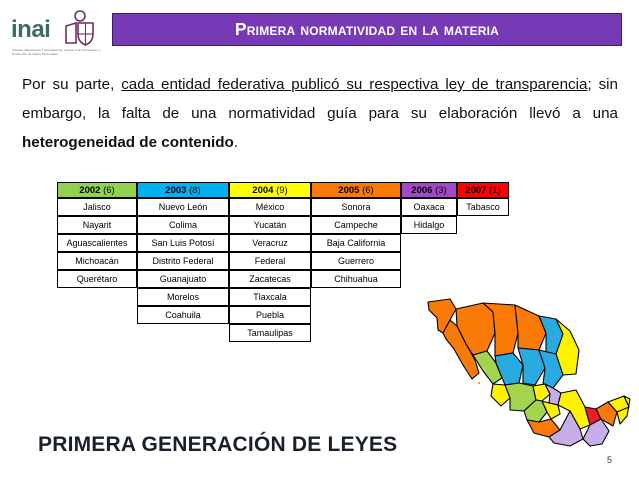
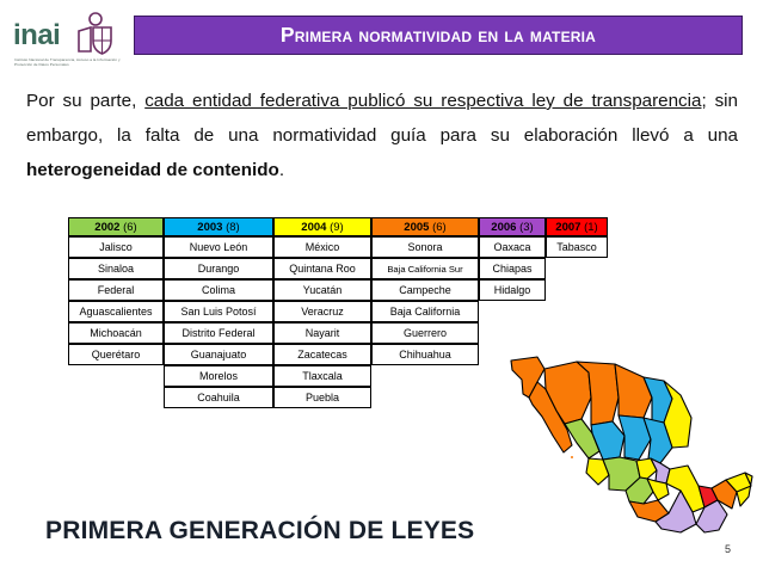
  inai
  Primera normatividad en la materia
  Por su parte, cada entidad federativa publicó su respectiva ley de transparencia; sin embargo, la falta de una normatividad guía para su elaboración llevó a una heterogeneidad de contenido.
  2002 (6)	2003 (8)	2004 (9)	2005 (6)	2006 (3)	2007 (1)
  Jalisco	Nuevo León	México	Sonora	Oaxaca	Tabasco
+ Sinaloa	Durango	Quintana Roo	Baja California Sur	Chiapas
- Nayarit	Colima	Yucatán	Campeche	Hidalgo
+ Federal	Colima	Yucatán	Campeche	Hidalgo
  Aguascalientes	San Luis Potosí	Veracruz	Baja California
- Michoacán	Distrito Federal	Federal	Guerrero
+ Michoacán	Distrito Federal	Nayarit	Guerrero
  Querétaro	Guanajuato	Zacatecas	Chihuahua
  	Morelos	Tlaxcala
  	Coahuila	Puebla
- 		Tamaulipas
  PRIMERA GENERACIÓN DE LEYES
  5
